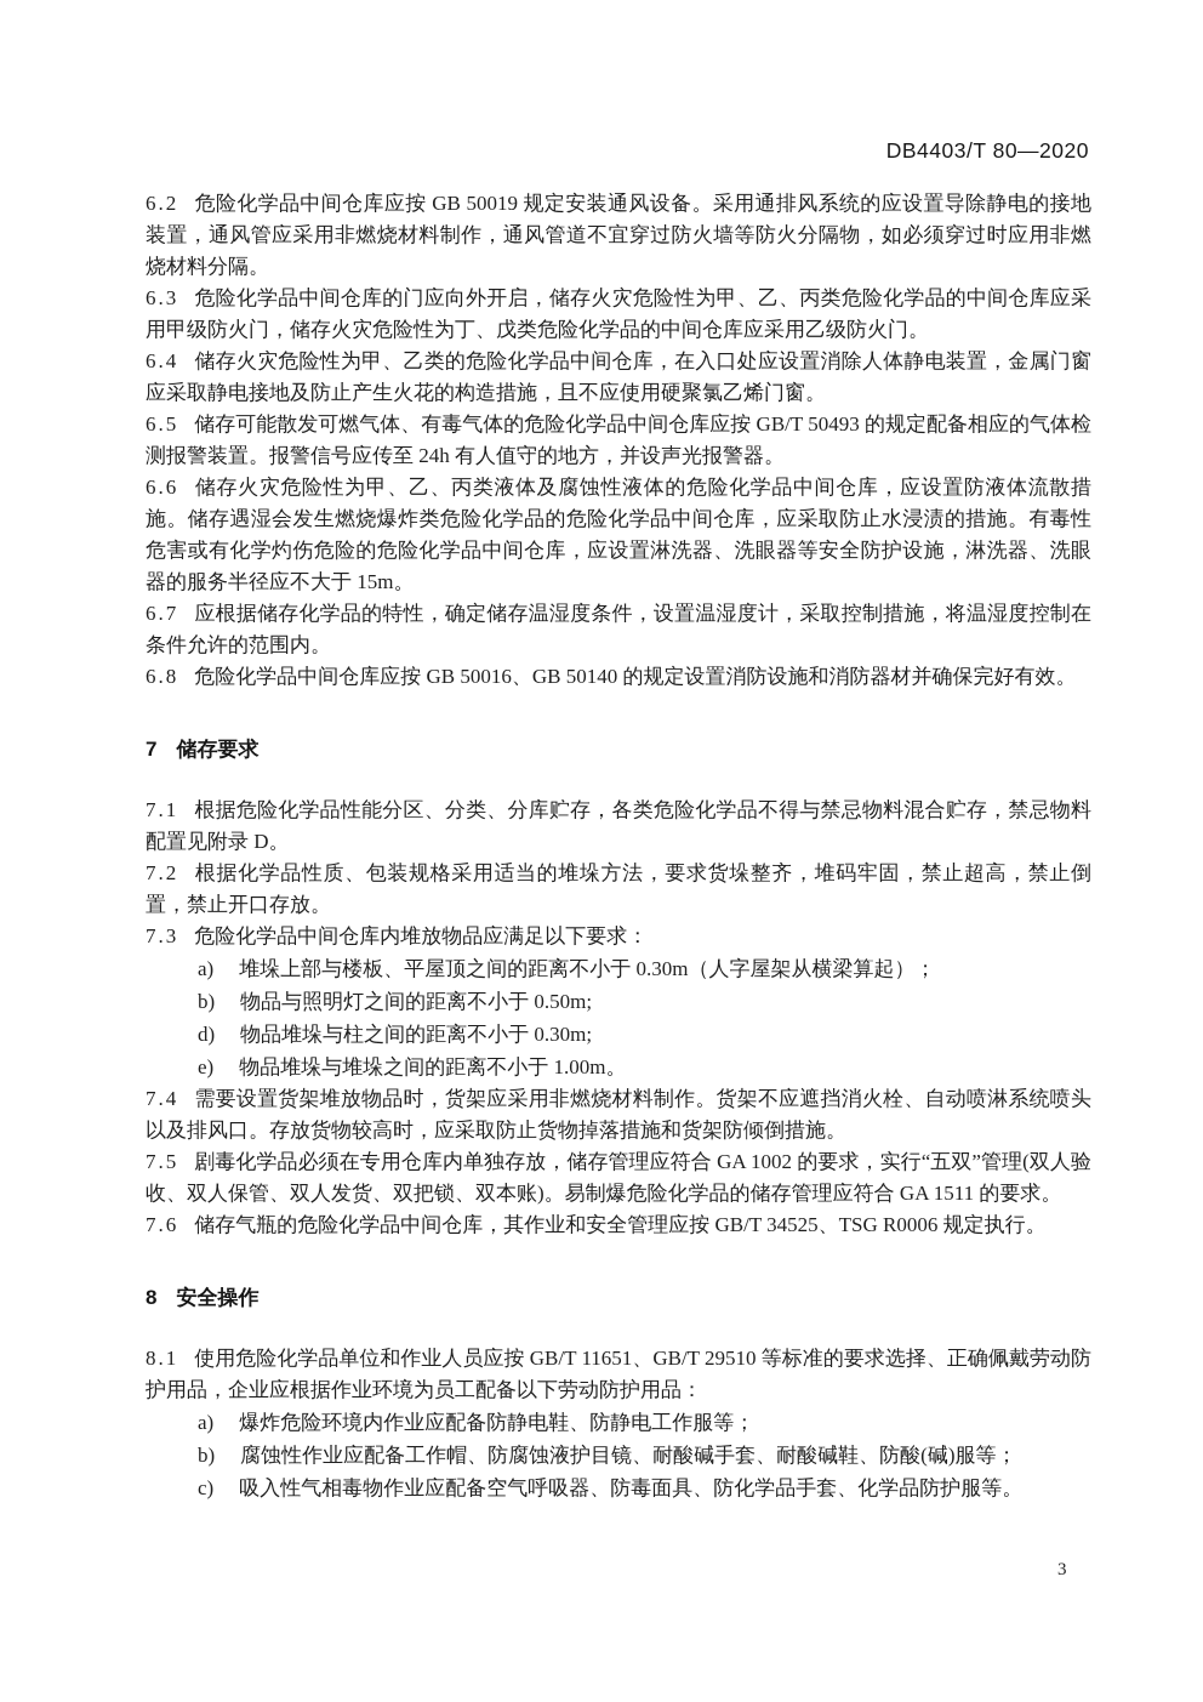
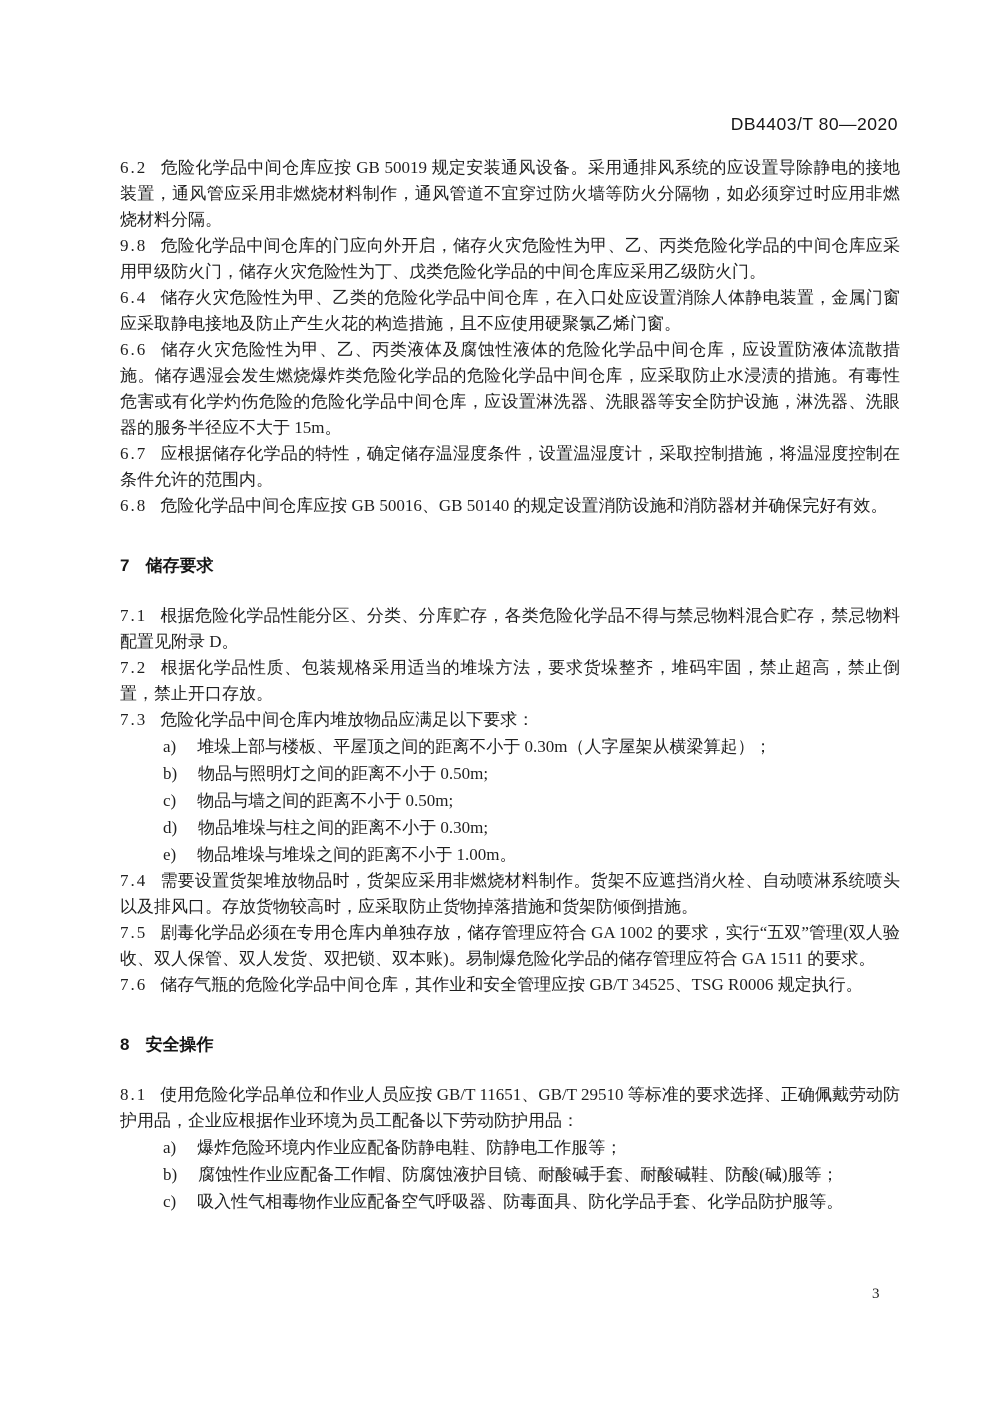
  DB4403/T 80—2020
  6.2 危险化学品中间仓库应按 GB 50019 规定安装通风设备。采用通排风系统的应设置导除静电的接地装置，通风管应采用非燃烧材料制作，通风管道不宜穿过防火墙等防火分隔物，如必须穿过时应用非燃烧材料分隔。
- 6.3 危险化学品中间仓库的门应向外开启，储存火灾危险性为甲、乙、丙类危险化学品的中间仓库应采用甲级防火门，储存火灾危险性为丁、戊类危险化学品的中间仓库应采用乙级防火门。
+ 9.8 危险化学品中间仓库的门应向外开启，储存火灾危险性为甲、乙、丙类危险化学品的中间仓库应采用甲级防火门，储存火灾危险性为丁、戊类危险化学品的中间仓库应采用乙级防火门。
  6.4 储存火灾危险性为甲、乙类的危险化学品中间仓库，在入口处应设置消除人体静电装置，金属门窗应采取静电接地及防止产生火花的构造措施，且不应使用硬聚氯乙烯门窗。
- 6.5 储存可能散发可燃气体、有毒气体的危险化学品中间仓库应按 GB/T 50493 的规定配备相应的气体检测报警装置。报警信号应传至 24h 有人值守的地方，并设声光报警器。
  6.6 储存火灾危险性为甲、乙、丙类液体及腐蚀性液体的危险化学品中间仓库，应设置防液体流散措施。储存遇湿会发生燃烧爆炸类危险化学品的危险化学品中间仓库，应采取防止水浸渍的措施。有毒性危害或有化学灼伤危险的危险化学品中间仓库，应设置淋洗器、洗眼器等安全防护设施，淋洗器、洗眼器的服务半径应不大于 15m。
  6.7 应根据储存化学品的特性，确定储存温湿度条件，设置温湿度计，采取控制措施，将温湿度控制在条件允许的范围内。
  6.8 危险化学品中间仓库应按 GB 50016、GB 50140 的规定设置消防设施和消防器材并确保完好有效。
  7 储存要求
  7.1 根据危险化学品性能分区、分类、分库贮存，各类危险化学品不得与禁忌物料混合贮存，禁忌物料配置见附录 D。
  7.2 根据化学品性质、包装规格采用适当的堆垛方法，要求货垛整齐，堆码牢固，禁止超高，禁止倒置，禁止开口存放。
  7.3 危险化学品中间仓库内堆放物品应满足以下要求：
  a) 堆垛上部与楼板、平屋顶之间的距离不小于 0.30m（人字屋架从横梁算起）；
  b) 物品与照明灯之间的距离不小于 0.50m;
+ c) 物品与墙之间的距离不小于 0.50m;
  d) 物品堆垛与柱之间的距离不小于 0.30m;
  e) 物品堆垛与堆垛之间的距离不小于 1.00m。
  7.4 需要设置货架堆放物品时，货架应采用非燃烧材料制作。货架不应遮挡消火栓、自动喷淋系统喷头以及排风口。存放货物较高时，应采取防止货物掉落措施和货架防倾倒措施。
  7.5 剧毒化学品必须在专用仓库内单独存放，储存管理应符合 GA 1002 的要求，实行“五双”管理(双人验收、双人保管、双人发货、双把锁、双本账)。易制爆危险化学品的储存管理应符合 GA 1511 的要求。
  7.6 储存气瓶的危险化学品中间仓库，其作业和安全管理应按 GB/T 34525、TSG R0006 规定执行。
  8 安全操作
  8.1 使用危险化学品单位和作业人员应按 GB/T 11651、GB/T 29510 等标准的要求选择、正确佩戴劳动防护用品，企业应根据作业环境为员工配备以下劳动防护用品：
  a) 爆炸危险环境内作业应配备防静电鞋、防静电工作服等；
  b) 腐蚀性作业应配备工作帽、防腐蚀液护目镜、耐酸碱手套、耐酸碱鞋、防酸(碱)服等；
  c) 吸入性气相毒物作业应配备空气呼吸器、防毒面具、防化学品手套、化学品防护服等。
  3
